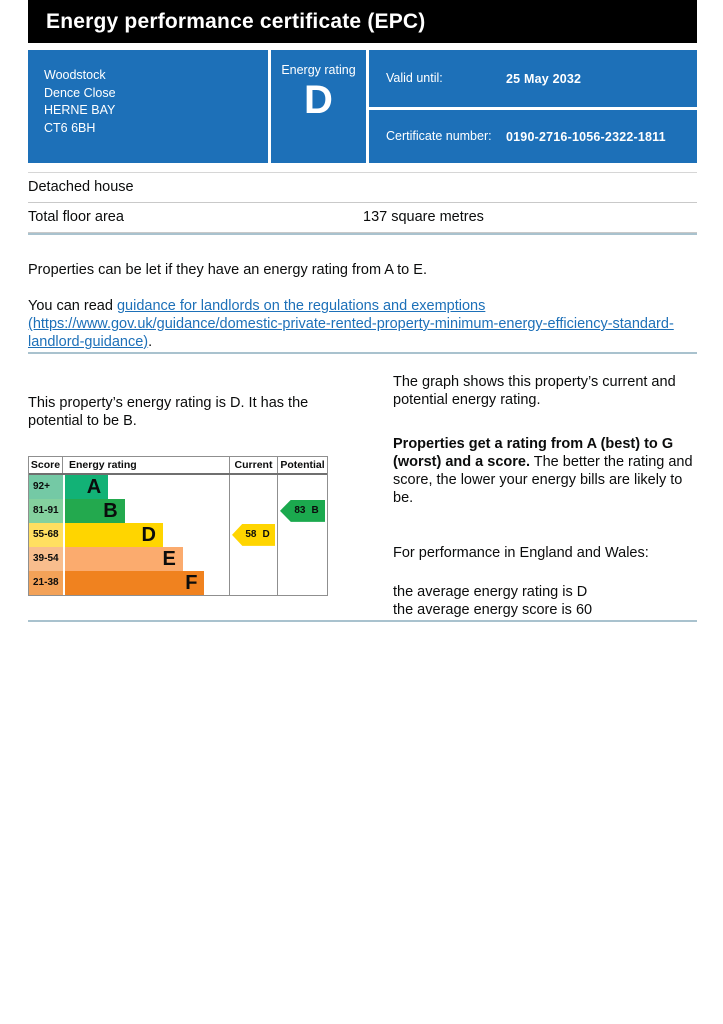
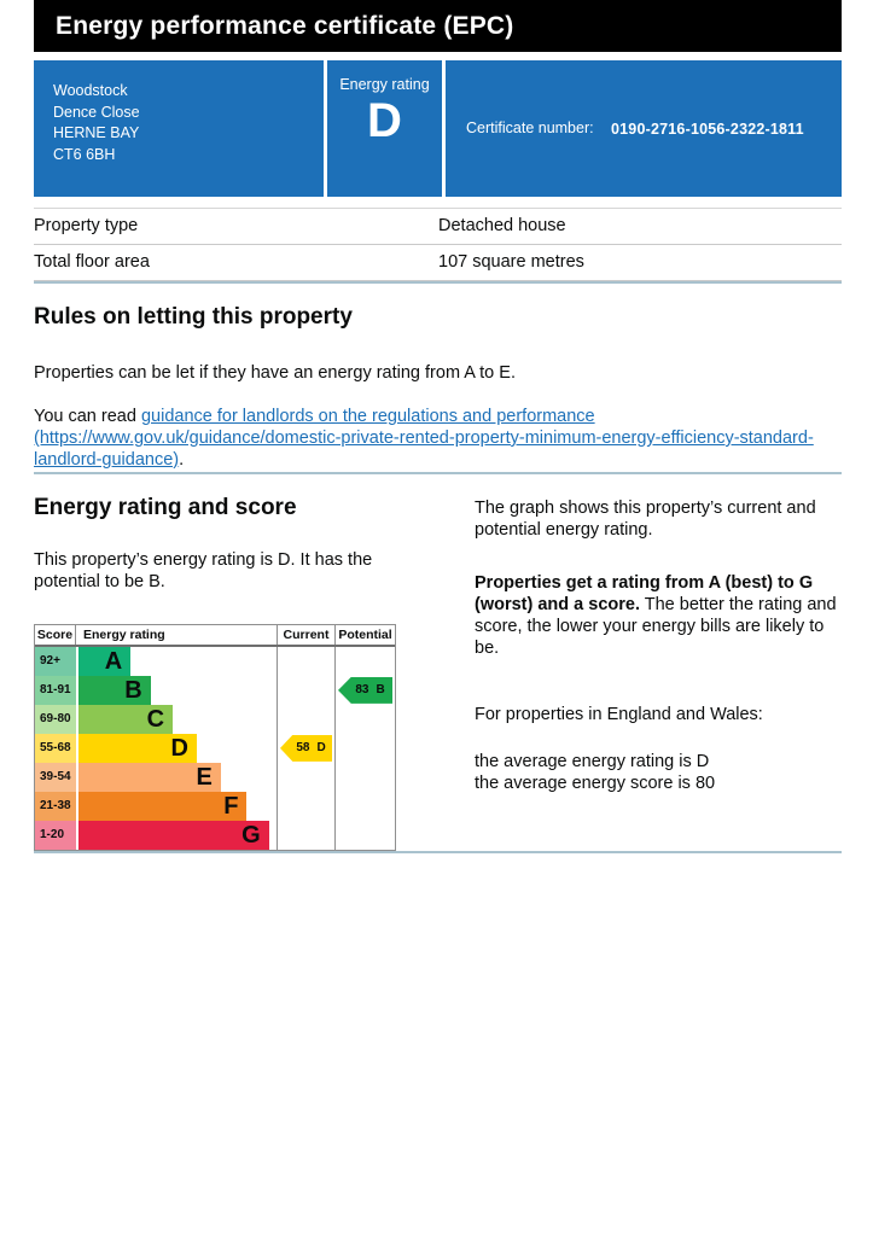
  Energy performance certificate (EPC)
  Woodstock
  Dence Close
  HERNE BAY
  CT6 6BH
  Energy rating
  D
- Valid until:
- 25 May 2032
  Certificate number:
  0190-2716-1056-2322-1811
+ Property type
  Detached house
  Total floor area
- 137 square metres
+ 107 square metres
+ Rules on letting this property
  Properties can be let if they have an energy rating from A to E.
- You can read guidance for landlords on the regulations and exemptions (https://www.gov.uk/guidance/domestic-private-rented-property-minimum-energy-efficiency-standard-landlord-guidance).
+ You can read guidance for landlords on the regulations and performance (https://www.gov.uk/guidance/domestic-private-rented-property-minimum-energy-efficiency-standard-landlord-guidance).
+ Energy rating and score
  This property’s energy rating is D. It has the potential to be B.
  Score
  Energy rating
  Current
  Potential
  92+
  A
  81-91
  B
  83
  B
+ 69-80
+ C
  55-68
  D
  58
  D
  39-54
  E
  21-38
  F
+ 1-20
+ G
  The graph shows this property’s current and potential energy rating.
  Properties get a rating from A (best) to G (worst) and a score. The better the rating and score, the lower your energy bills are likely to be.
- For performance in England and Wales:
+ For properties in England and Wales:
  the average energy rating is D
- the average energy score is 60
+ the average energy score is 80
